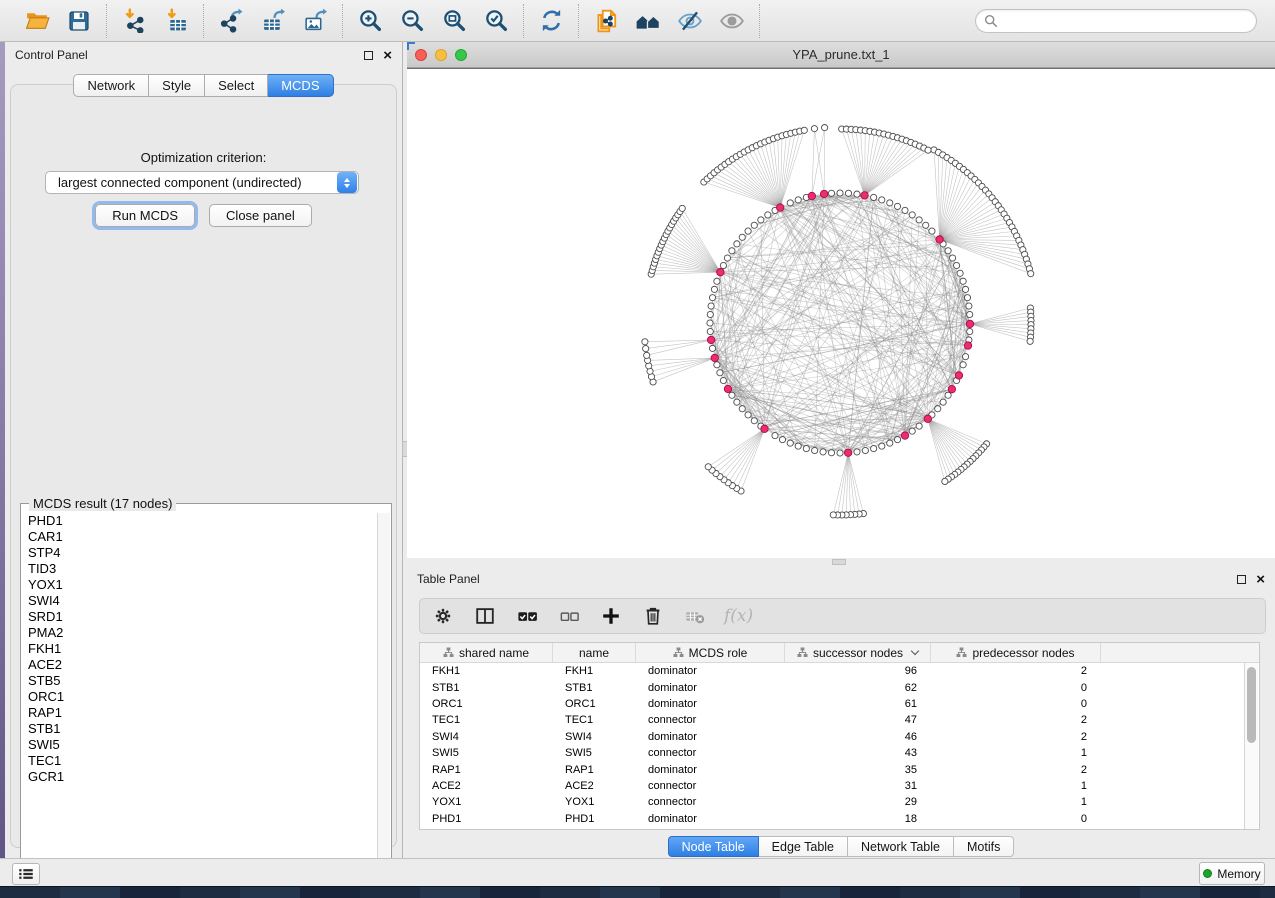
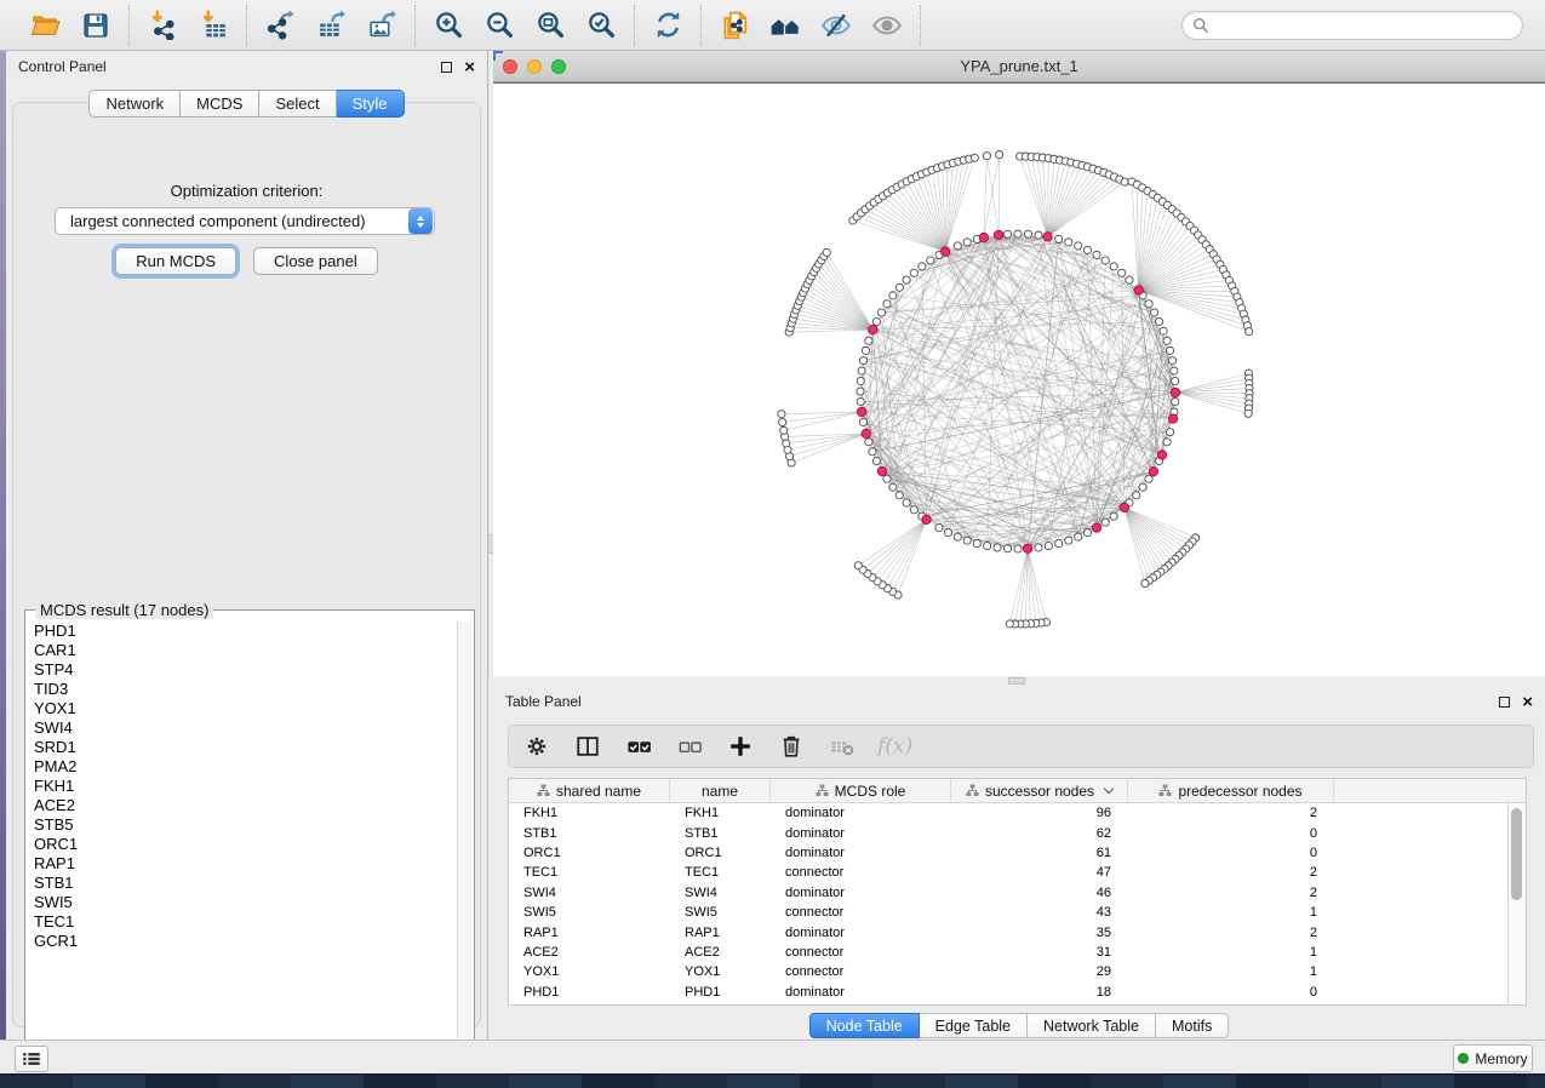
  Control Panel
  ×
  Optimization criterion:
  largest connected component (undirected)
  Run MCDS
  Close panel
  MCDS result (17 nodes)
  PHD1
  CAR1
  STP4
  TID3
  YOX1
  SWI4
  SRD1
  PMA2
  FKH1
  ACE2
  STB5
  ORC1
  RAP1
  STB1
  SWI5
  TEC1
  GCR1
  Network
- Style
+ MCDS
  Select
- MCDS
+ Style
  YPA_prune.txt_1
  Table Panel
  ×
  f(x)
  shared name
  name
  MCDS role
  successor nodes
  predecessor nodes
  FKH1
  FKH1
  dominator
  96
  2
  STB1
  STB1
  dominator
  62
  0
  ORC1
  ORC1
  dominator
  61
  0
  TEC1
  TEC1
  connector
  47
  2
  SWI4
  SWI4
  dominator
  46
  2
  SWI5
  SWI5
  connector
  43
  1
  RAP1
  RAP1
  dominator
  35
  2
  ACE2
  ACE2
  connector
  31
  1
  YOX1
  YOX1
  connector
  29
  1
  PHD1
  PHD1
  dominator
  18
  0
  Node Table
  Edge Table
  Network Table
  Motifs
  Memory
